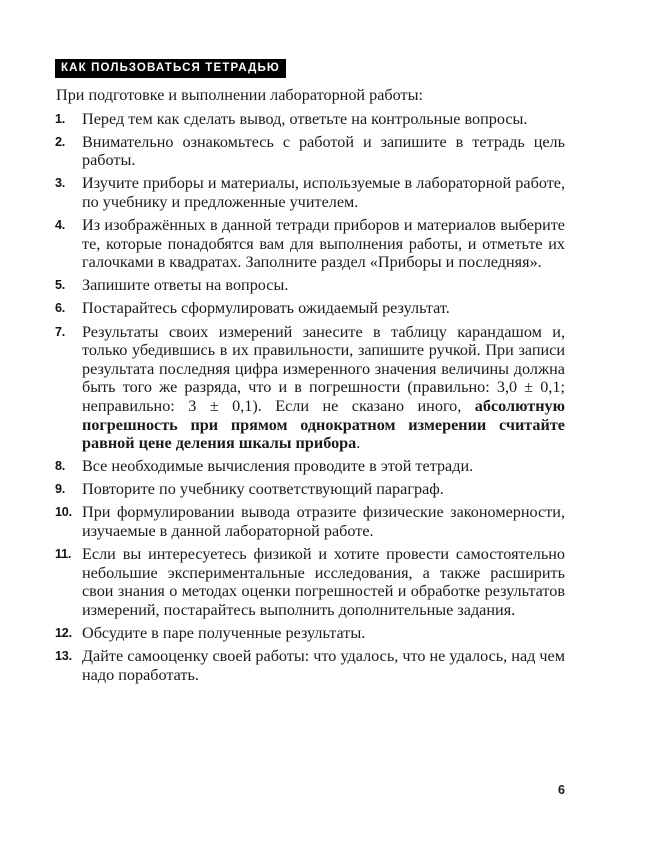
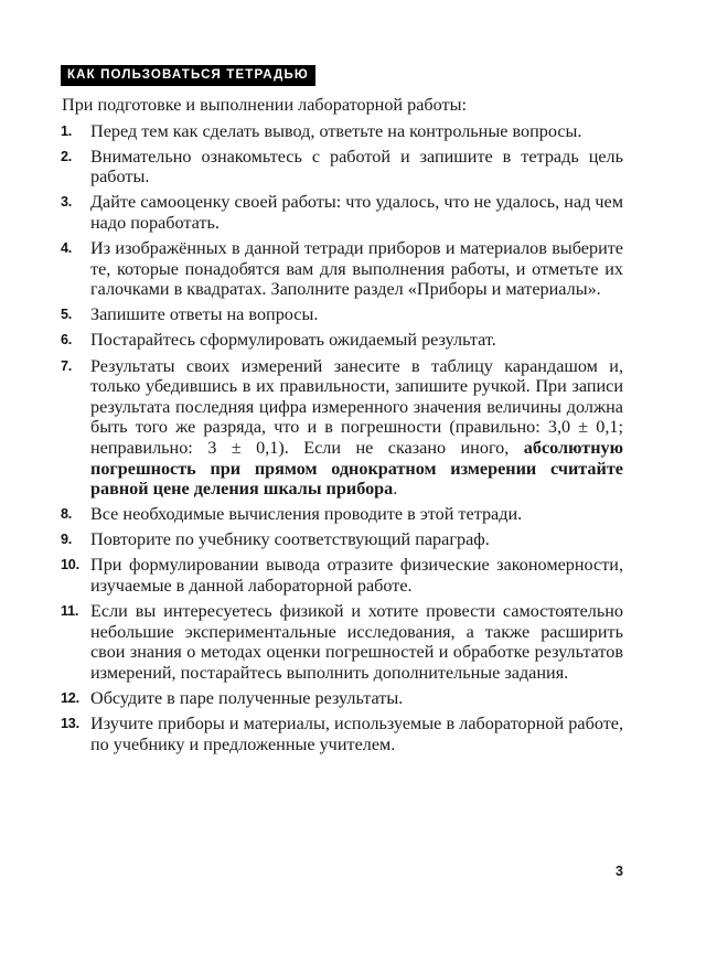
  КАК ПОЛЬЗОВАТЬСЯ ТЕТРАДЬЮ
  При подготовке и выполнении лабораторной работы:
  1.
  Перед тем как сделать вывод, ответьте на контрольные вопросы.
  2.
  Внимательно ознакомьтесь с работой и запишите в тетрадь цель работы.
  3.
- Изучите приборы и материалы, используемые в лабораторной работе, по учебнику и предложенные учителем.
+ Дайте самооценку своей работы: что удалось, что не удалось, над чем надо поработать.
  4.
- Из изображённых в данной тетради приборов и материалов выберите те, которые понадобятся вам для выполнения работы, и отметьте их галочками в квадратах. Заполните раздел «Приборы и последняя».
+ Из изображённых в данной тетради приборов и материалов выберите те, которые понадобятся вам для выполнения работы, и отметьте их галочками в квадратах. Заполните раздел «Приборы и материалы».
  5.
  Запишите ответы на вопросы.
  6.
  Постарайтесь сформулировать ожидаемый результат.
  7.
  Результаты своих измерений занесите в таблицу карандашом и, только убедившись в их правильности, запишите ручкой. При записи результата последняя цифра измеренного значения величины должна быть того же разряда, что и в погрешности (правильно: 3,0 ± 0,1; неправильно: 3 ± 0,1). Если не сказано иного, абсолютную погрешность при прямом однократном измерении считайте равной цене деления шкалы прибора.
  8.
  Все необходимые вычисления проводите в этой тетради.
  9.
  Повторите по учебнику соответствующий параграф.
  10.
  При формулировании вывода отразите физические закономерности, изучаемые в данной лабораторной работе.
  11.
  Если вы интересуетесь физикой и хотите провести самостоятельно небольшие экспериментальные исследования, а также расширить свои знания о методах оценки погрешностей и обработке результатов измерений, постарайтесь выполнить дополнительные задания.
  12.
  Обсудите в паре полученные результаты.
  13.
- Дайте самооценку своей работы: что удалось, что не удалось, над чем надо поработать.
+ Изучите приборы и материалы, используемые в лабораторной работе, по учебнику и предложенные учителем.
- 6
+ 3
